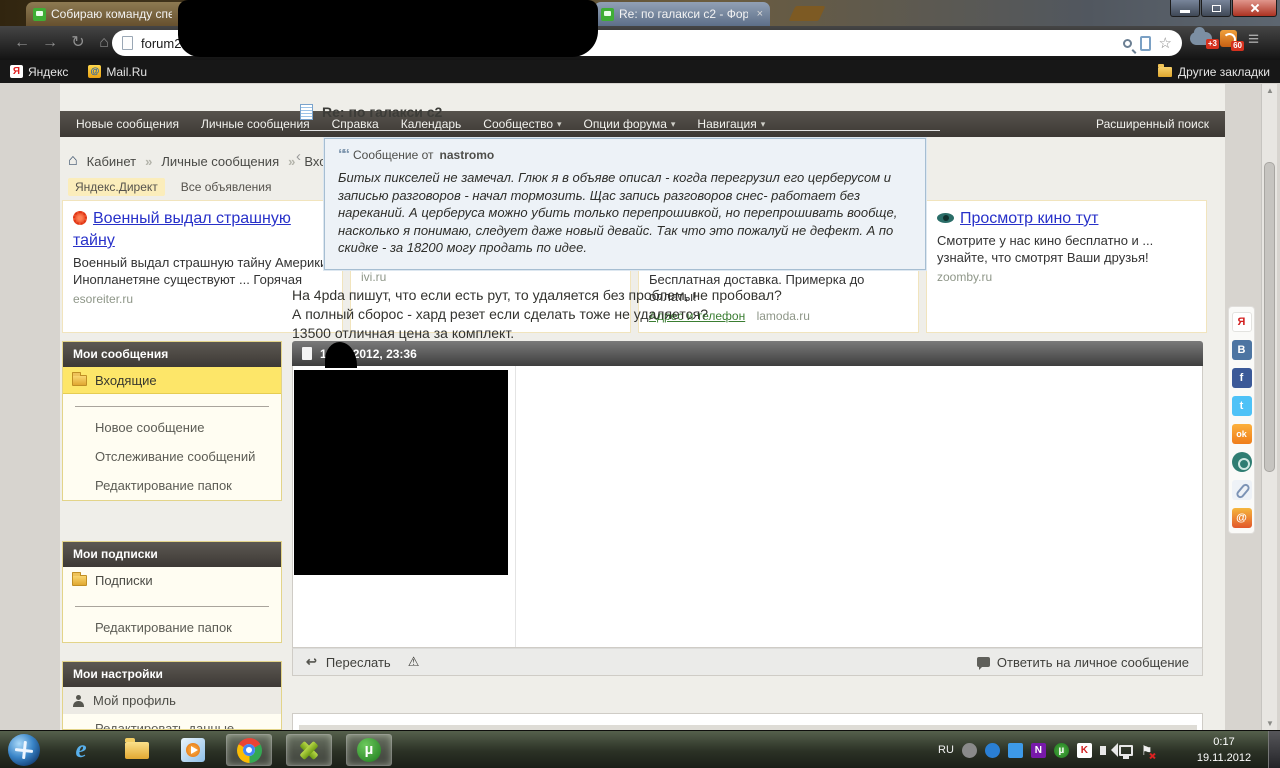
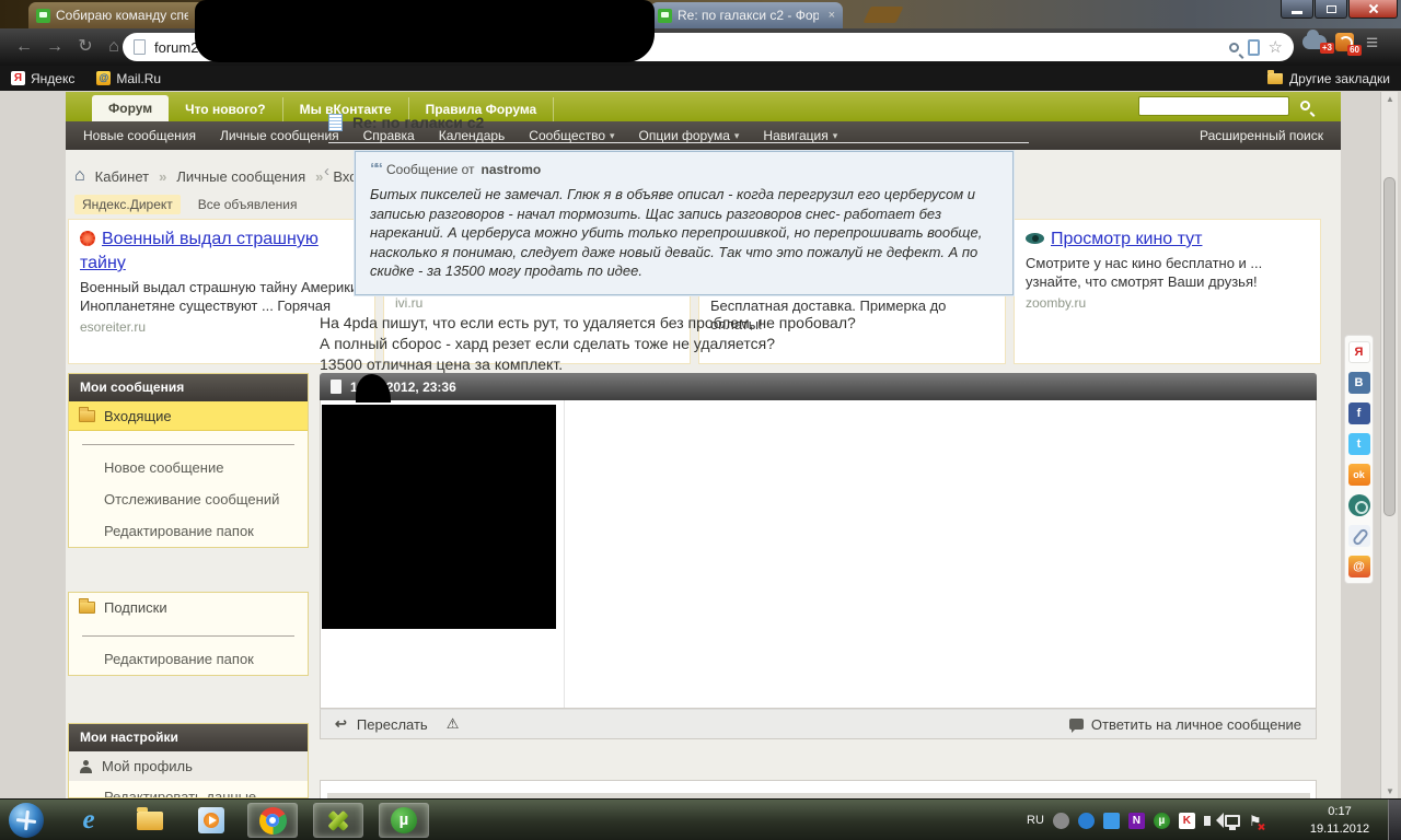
  Собираю команду спе
  Re: по галакси c2 - Фор
  ×
  ←
  →
  ↻
  ⌂
  ☆
  +3
  60
  ≡
  Я
  Яндекс
  @
  Mail.Ru
  Другие закладки
+ Форум
+ Что нового?
+ Мы вКонтакте
+ Правила Форума
  Новые сообщения
  Личные сообщения
  Справка
  Календарь
  Сообщество
  ▾
  Опции форума
  ▾
  Навигация
  ▾
  Расширенный поиск
  ⌂
  Кабинет
  »
  Личные сообщения
  »
  Яндекс.Директ
  Все объявления
  Военный выдал страшную тайну
  Военный выдал страшную тайну Америк Инопланетяне существуют ... Горячая
  esoreiter.ru
  ivi.ru
- Адрес и телефон lamoda.ru
  Просмотр кино тут
  Смотрите у нас кино бесплатно и ... узнайте, что смотрят Ваши друзья!
  zoomby.ru
  Мои сообщения
  Входящие
  Новое сообщение
  Отслеживание сообщений
  Редактирование папок
- Мои подписки
  Подписки
  Редактирование папок
  Мои настройки
  Мой профиль
  Редактировать данные
  Re: по галакси c2
  ‹
  ““
  Сообщение от
  nastromo
- Битых пикселей не замечал. Глюк я в объяве описал - когда перегрузил его церберусом и записью разговоров - начал тормозить. Щас запись разговоров снес- работает без нареканий. А церберуса можно убить только перепрошивкой, но перепрошивать вообще, насколько я понимаю, следует даже новый девайс. Так что это пожалуй не дефект. А по скидке - за 18200 могу продать по идее.
+ Битых пикселей не замечал. Глюк я в объяве описал - когда перегрузил его церберусом и записью разговоров - начал тормозить. Щас запись разговоров снес- работает без нареканий. А церберуса можно убить только перепрошивкой, но перепрошивать вообще, насколько я понимаю, следует даже новый девайс. Так что это пожалуй не дефект. А по скидке - за 13500 могу продать по идее.
  На 4pda пишут, что если есть рут, то удаляется без проблем, не пробовал?
  А полный сборос - хард резет если сделать тоже не удаляется?
  13500 отличная цена за комплект.
  ↩
  Переслать
  ⚠
  Ответить на личное сообщение
  Я
  В
  f
  t
  ok
  @
  ▲
  ▼
  e
  µ
  RU
  N
  µ
  K
  ⚑
  0:17
  19.11.2012
